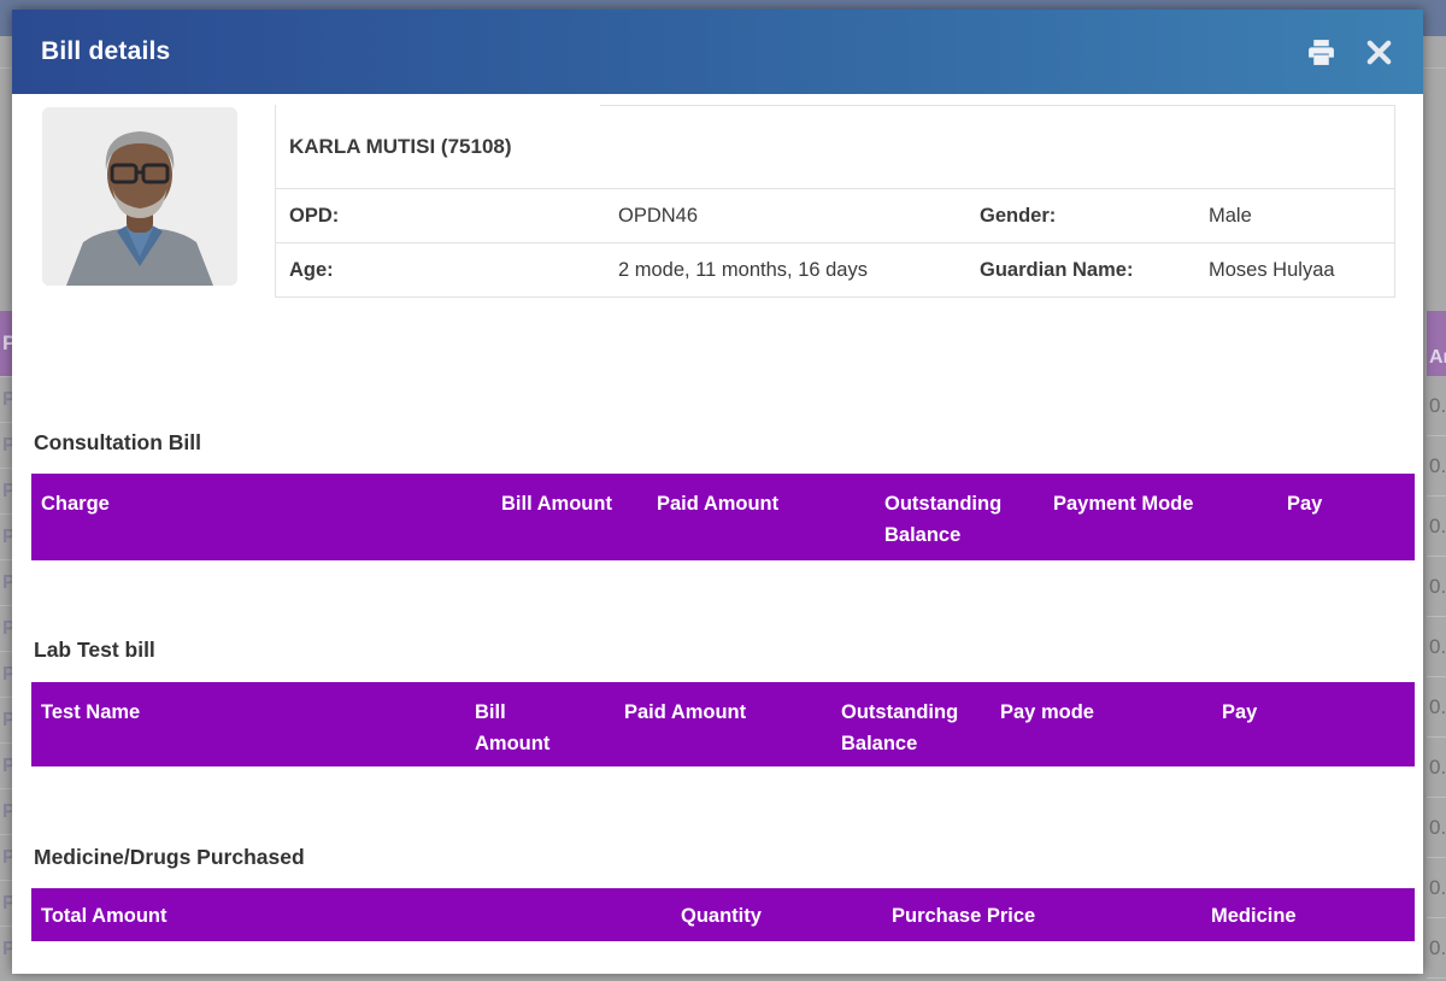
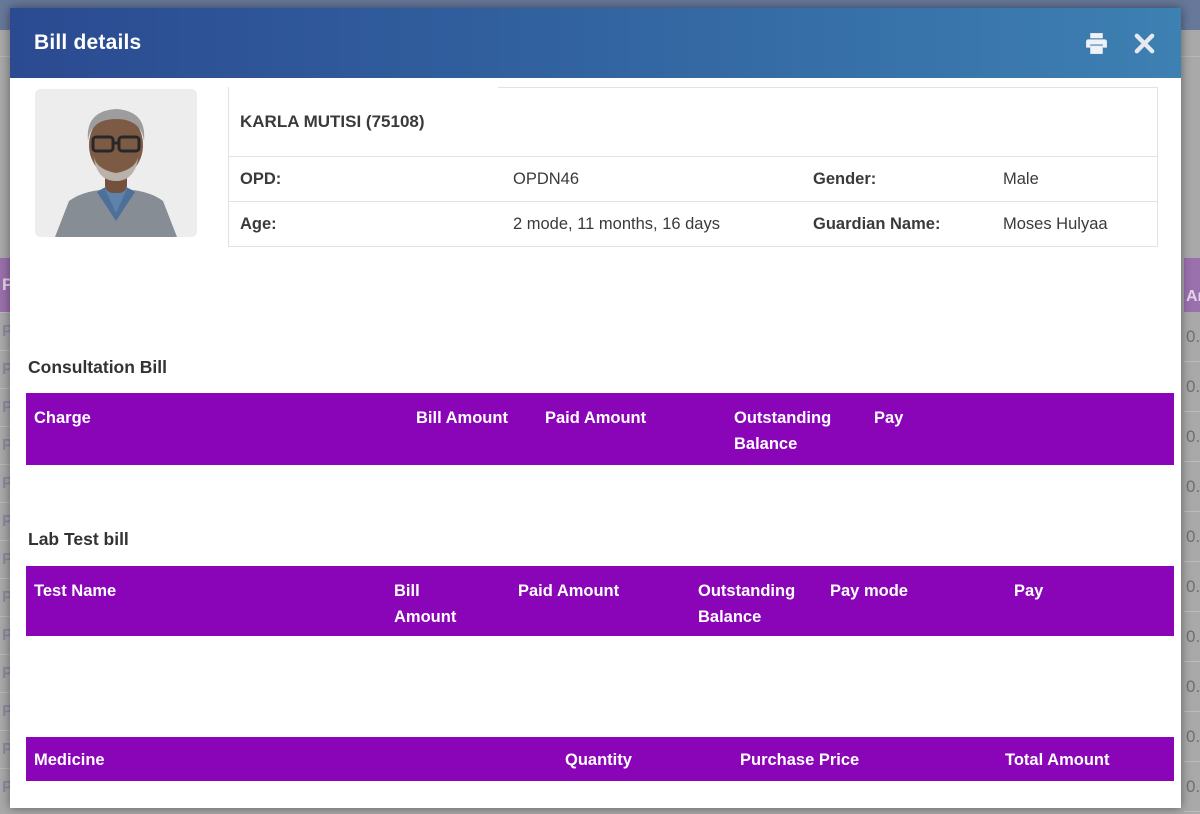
  P
  P
  P
  P
  P
  P
  P
  P
  P
  P
  P
  P
  P
  P
  0.
  0.
  0.
  0.
  0.
  0.
  0.
  0.
  0.
  0.
  Bill details
  KARLA MUTISI (75108)
  OPD:
  OPDN46
  Gender:
  Male
  Age:
  2 mode, 11 months, 16 days
  Guardian Name:
  Moses Hulyaa
  Consultation Bill
  Charge
  Bill Amount
  Paid Amount
  Outstanding Balance
- Payment Mode
  Pay
  Lab Test bill
  Test Name
  Bill Amount
  Paid Amount
  Outstanding Balance
  Pay mode
  Pay
- Medicine/Drugs Purchased
- Total Amount
+ Medicine
  Quantity
  Purchase Price
- Medicine
+ Total Amount
